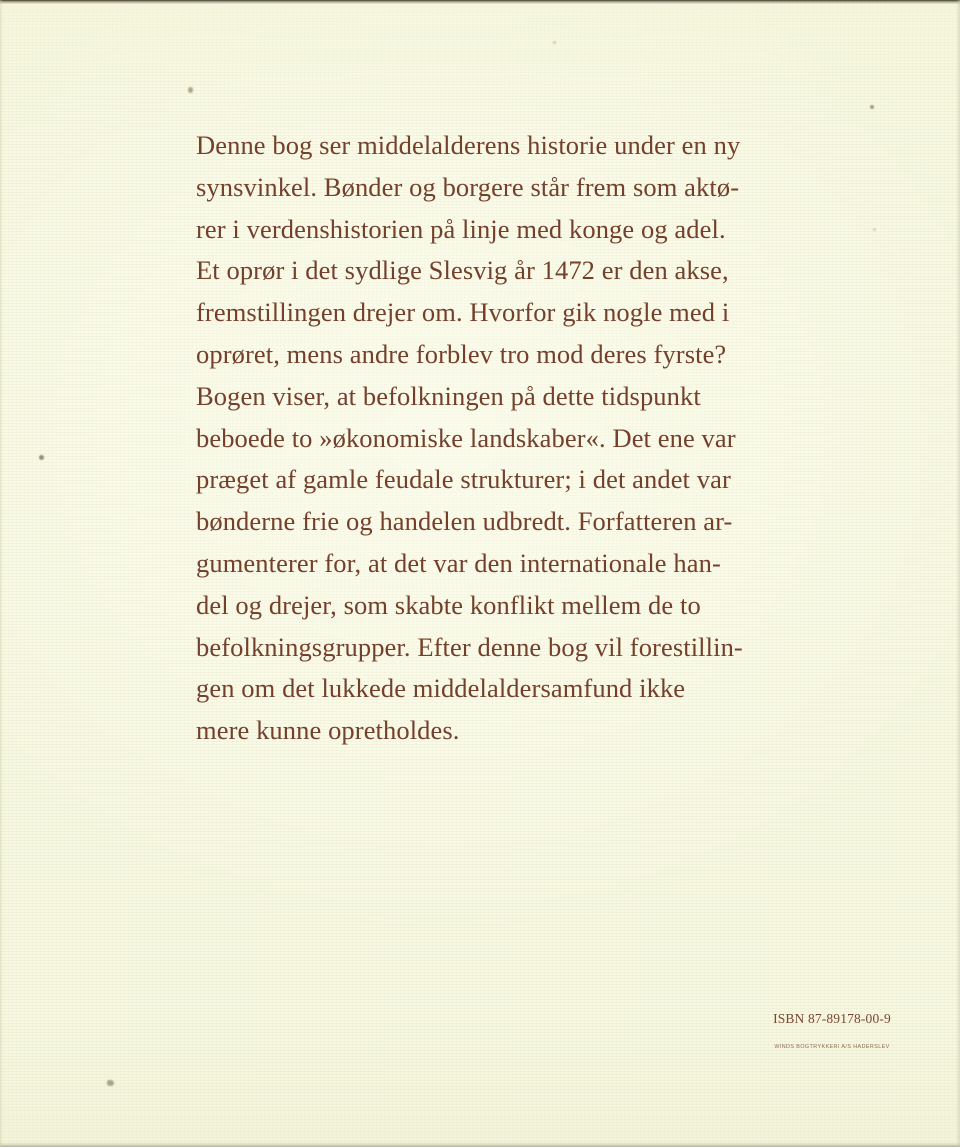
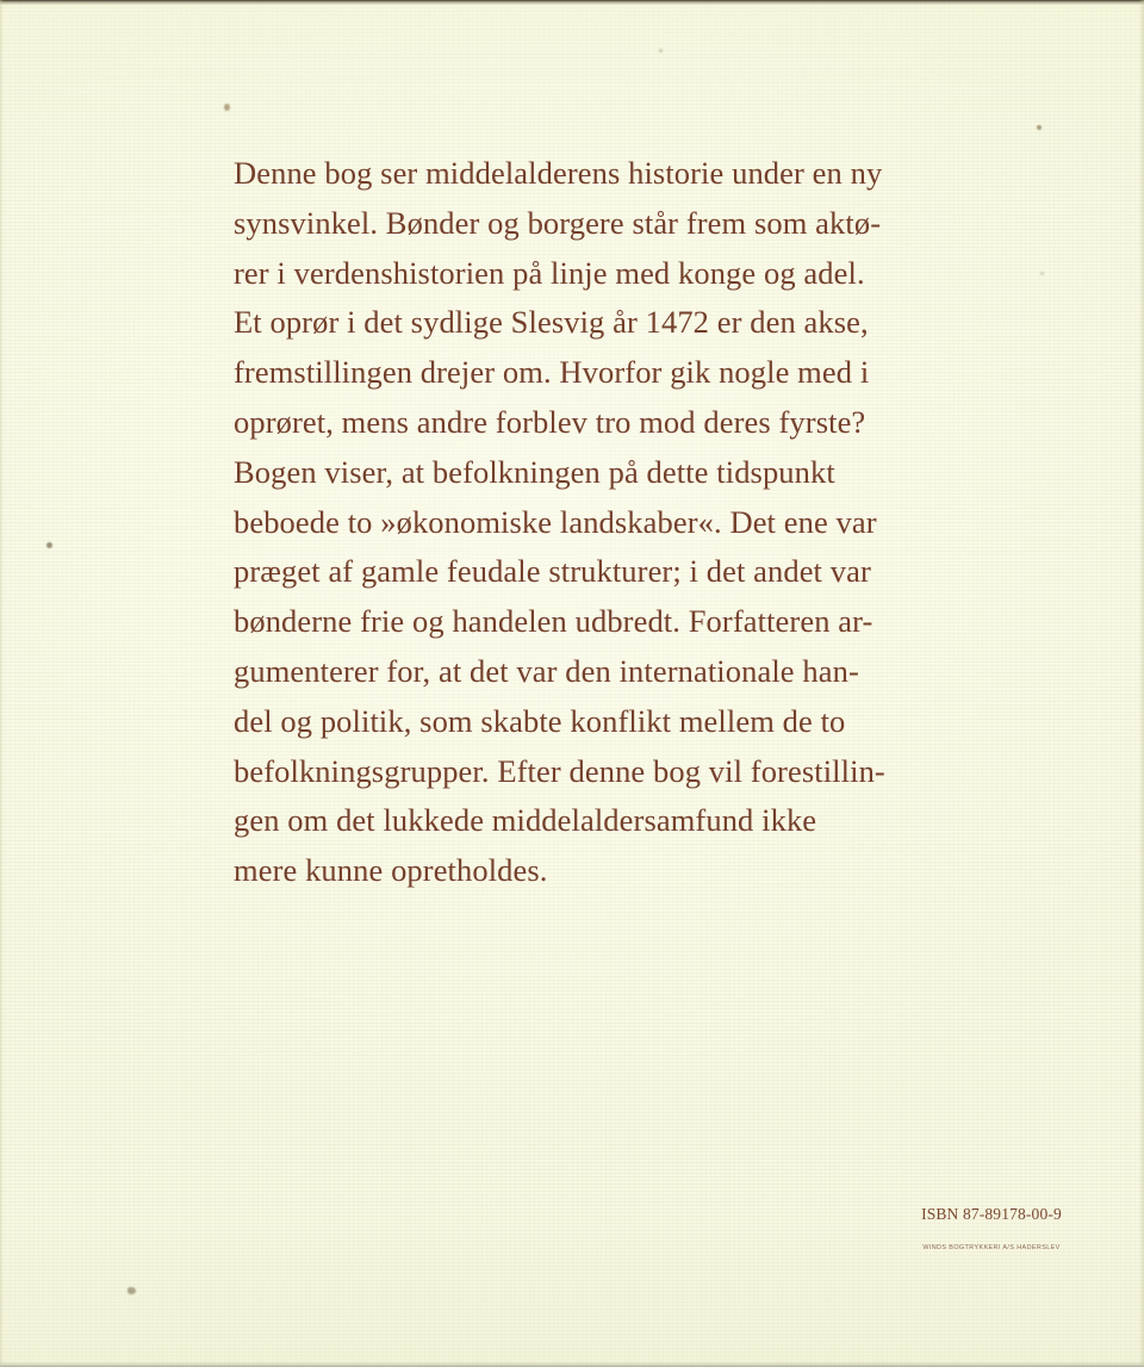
  Denne bog ser middelalderens historie under en ny
  synsvinkel. Bønder og borgere står frem som aktø-
  rer i verdenshistorien på linje med konge og adel.
  Et oprør i det sydlige Slesvig år 1472 er den akse,
  fremstillingen drejer om. Hvorfor gik nogle med i
  oprøret, mens andre forblev tro mod deres fyrste?
  Bogen viser, at befolkningen på dette tidspunkt
  beboede to »økonomiske landskaber«. Det ene var
  præget af gamle feudale strukturer; i det andet var
  bønderne frie og handelen udbredt. Forfatteren ar-
  gumenterer for, at det var den internationale han-
- del og drejer, som skabte konflikt mellem de to
+ del og politik, som skabte konflikt mellem de to
  befolkningsgrupper. Efter denne bog vil forestillin-
  gen om det lukkede middelaldersamfund ikke
  mere kunne opretholdes.
  ISBN 87-89178-00-9
